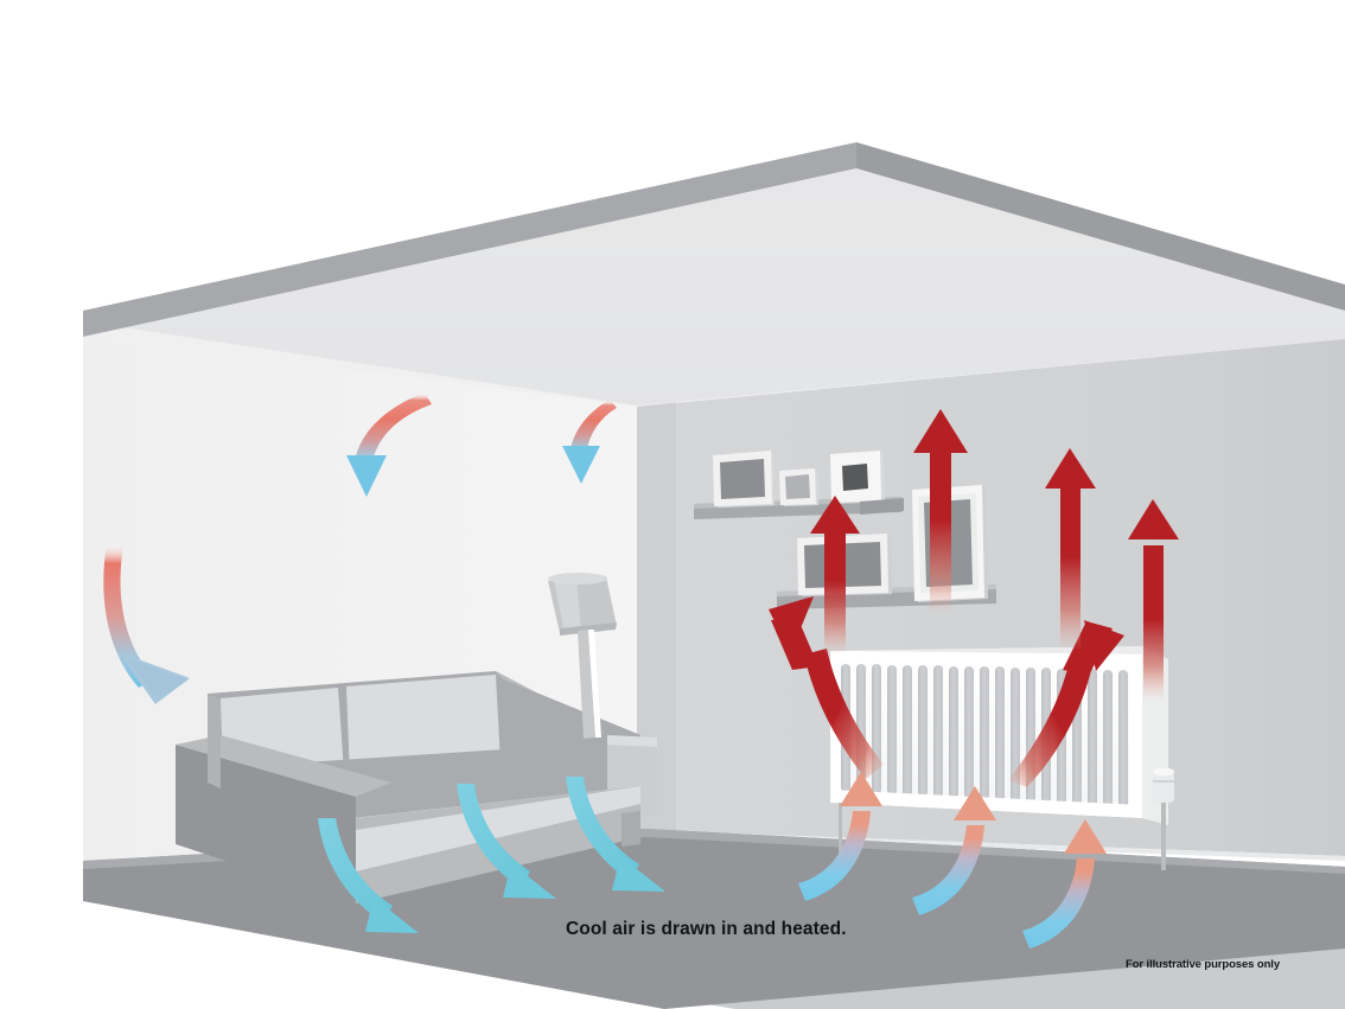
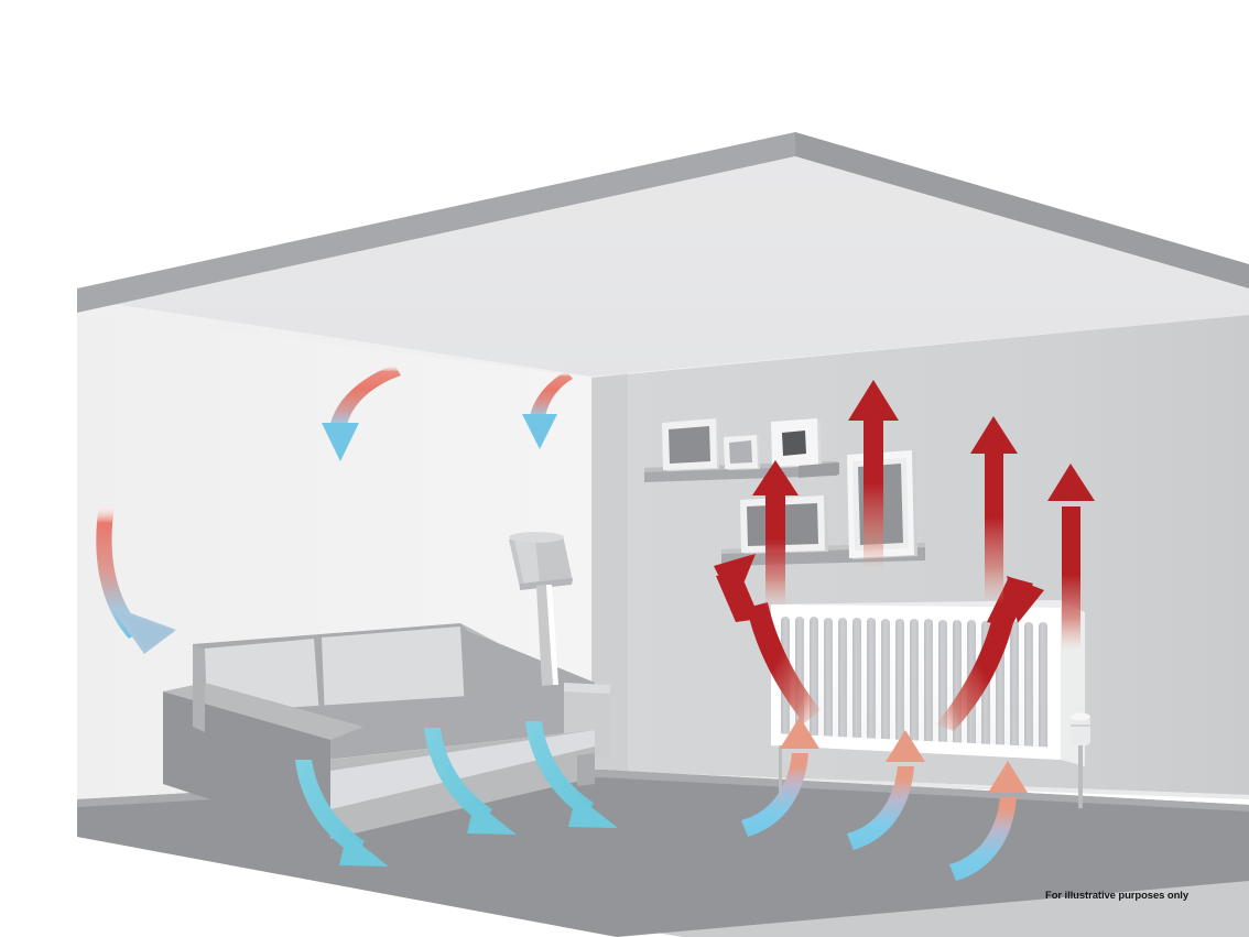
- Cool air is drawn in and heated.
  For illustrative purposes only
